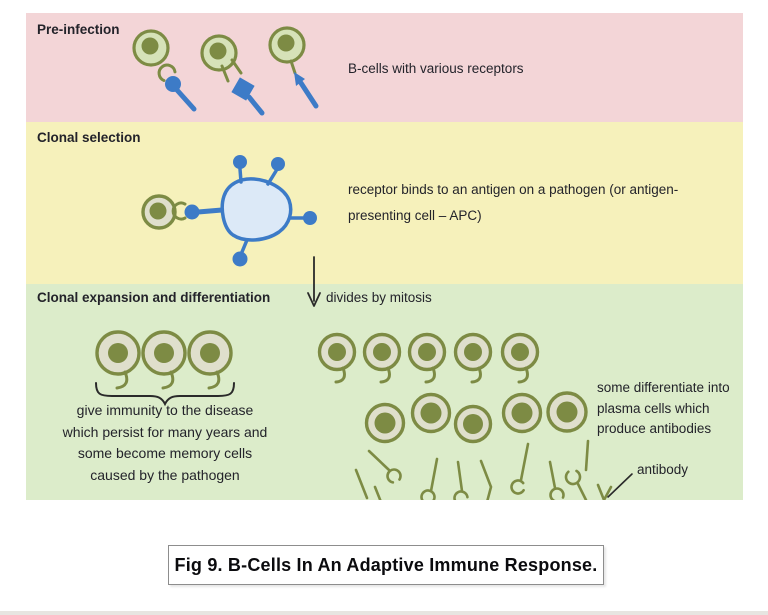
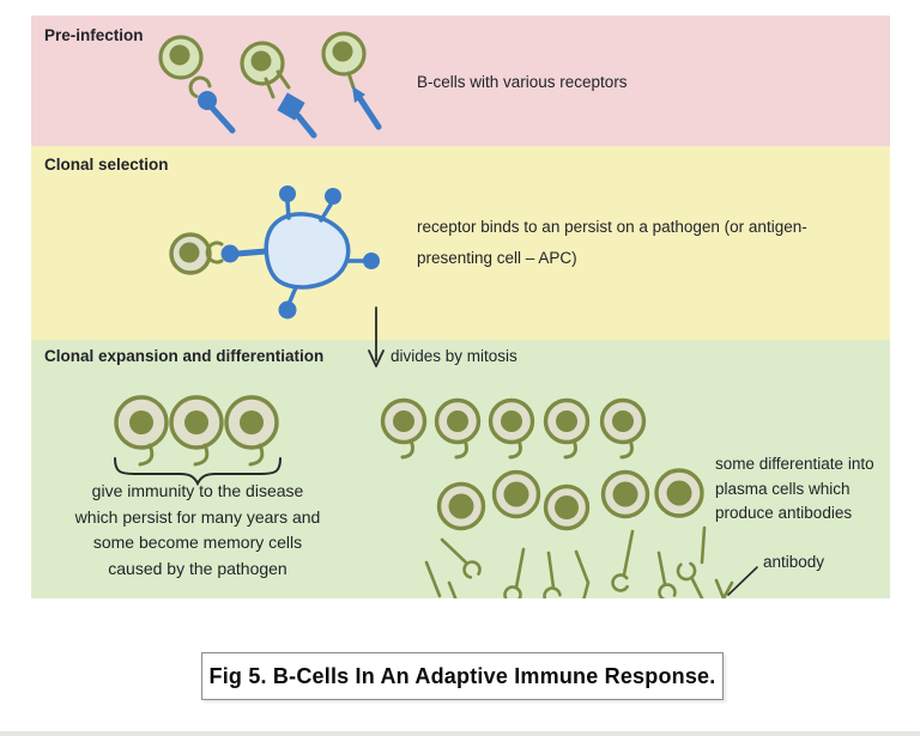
  Pre-infection
  B-cells with various receptors
  Clonal selection
- receptor binds to an antigen on a pathogen (or antigen-
+ receptor binds to an persist on a pathogen (or antigen-
  presenting cell – APC)
  Clonal expansion and differentiation
  divides by mitosis
  give immunity to the disease
  which persist for many years and
  some become memory cells
  caused by the pathogen
  some differentiate into
  plasma cells which
  produce antibodies
  antibody
- Fig 9. B-Cells In An Adaptive Immune Response.
+ Fig 5. B-Cells In An Adaptive Immune Response.
